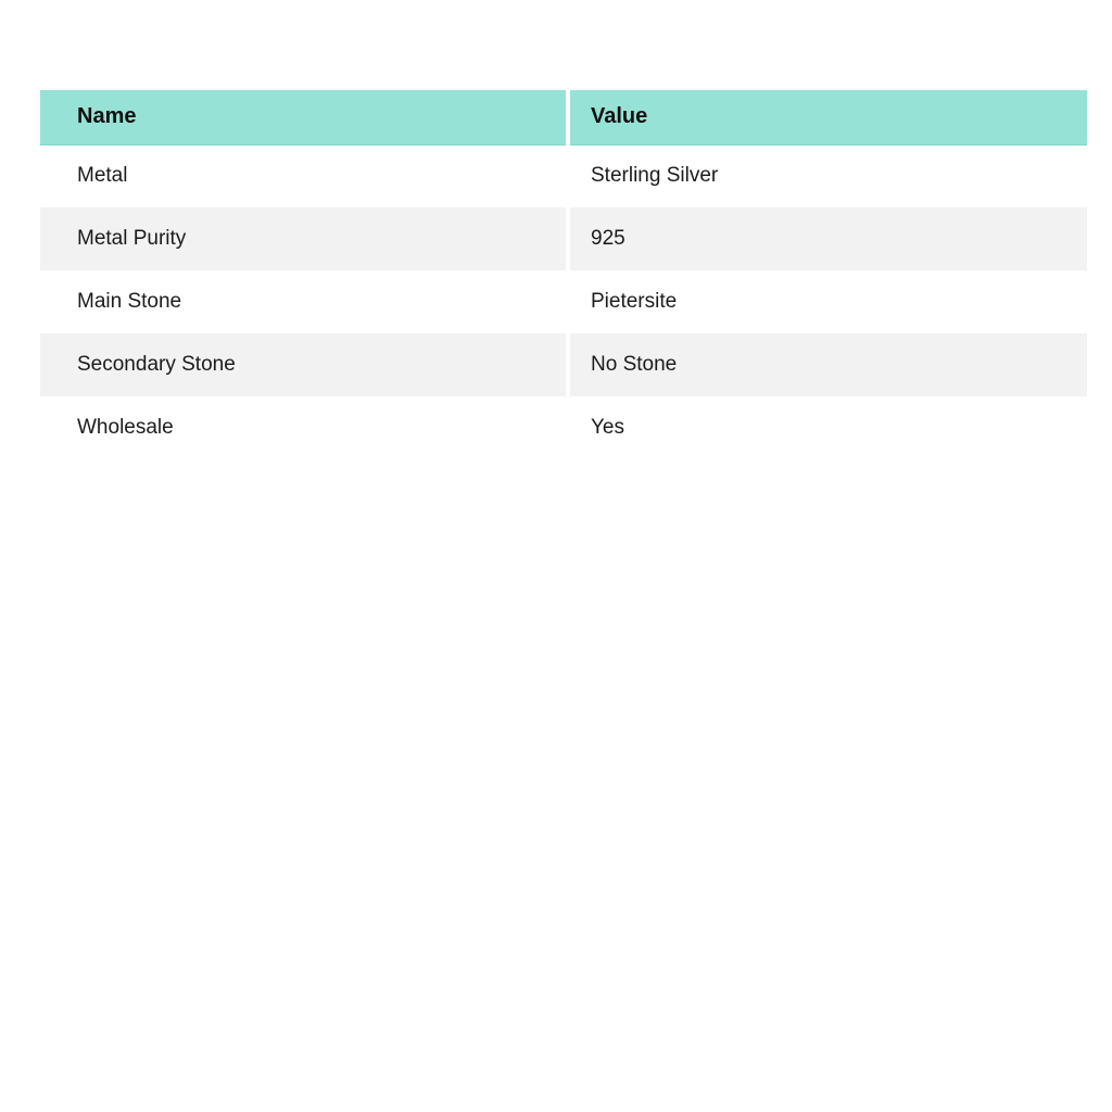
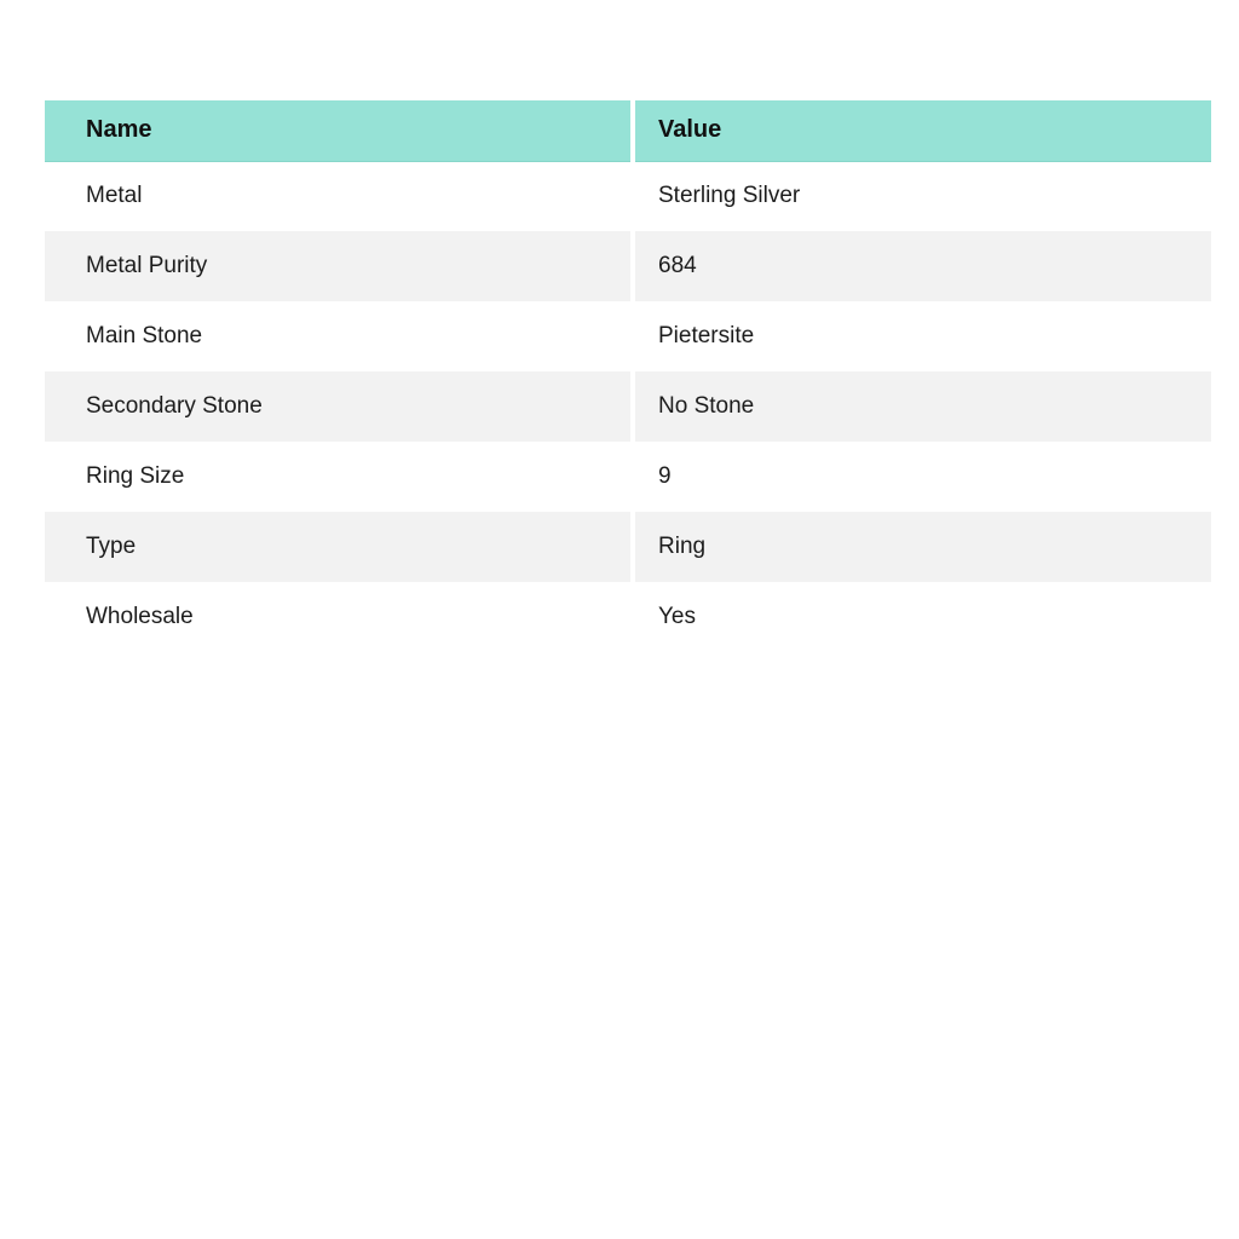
  Name	Value
  Metal	Sterling Silver
- Metal Purity	925
+ Metal Purity	684
  Main Stone	Pietersite
  Secondary Stone	No Stone
+ Ring Size	9
+ Type	Ring
  Wholesale	Yes
